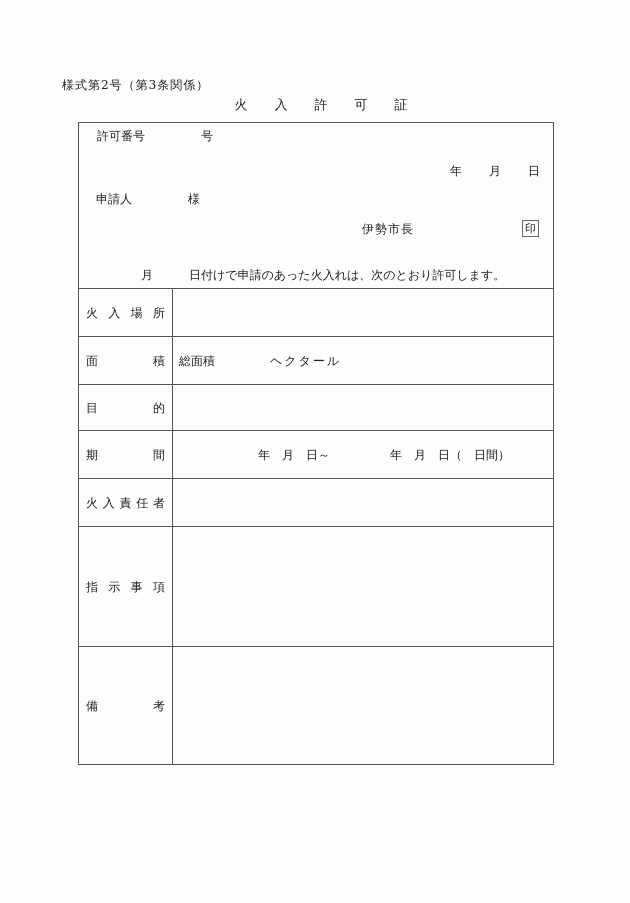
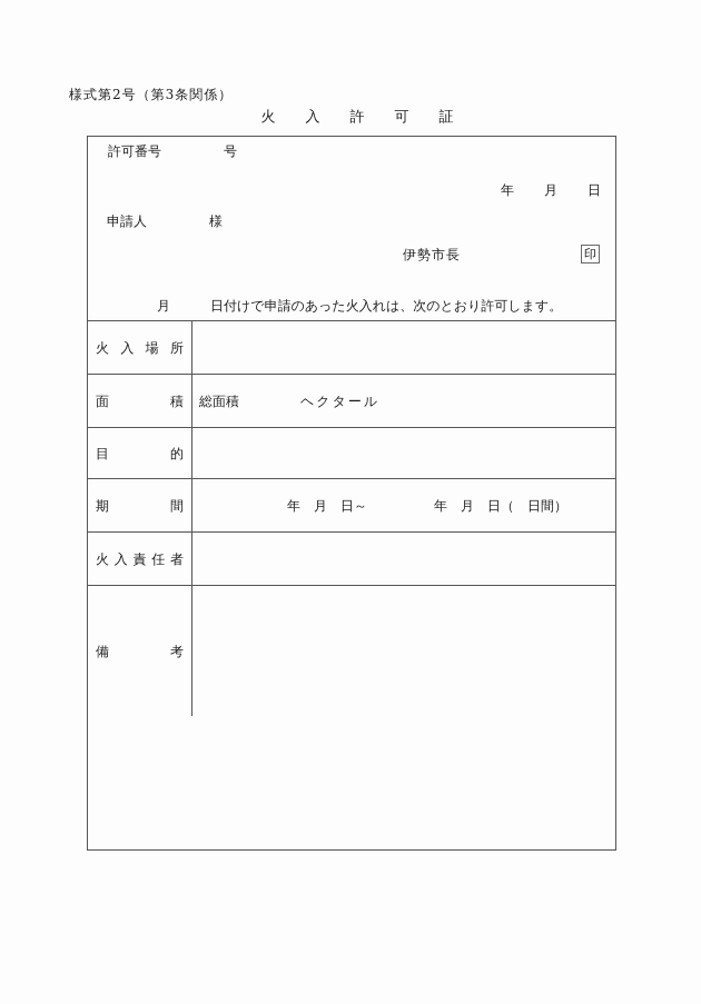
  様式第2号（第3条関係）
  火入許可証
  許可番号
  号
  年 月 日
  申請人
  様
  伊勢市長
  印
  月 日付けで申請のあった火入れは、次のとおり許可します。
  火入場所
  面積
  総面積
  ヘクタール
  目的
  期間
  年 月 日～ 年 月 日（ 日間）
  火入責任者
- 指示事項
  備考
